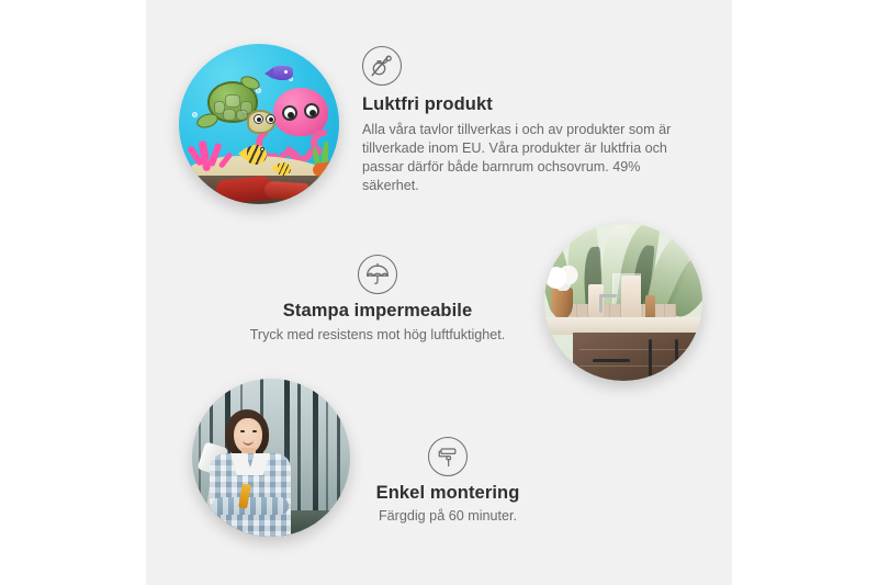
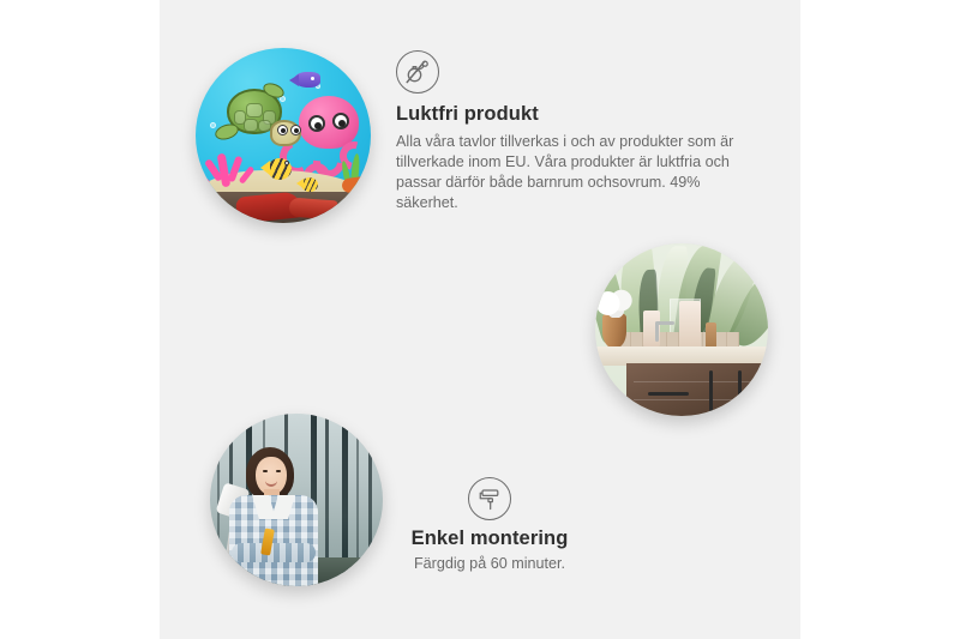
  Luktfri produkt
  Alla våra tavlor tillverkas i och av produkter som är tillverkade inom EU. Våra produkter är luktfria och passar därför både barnrum ochsovrum. 49% säkerhet.
- Stampa impermeabile
- Tryck med resistens mot hög luftfuktighet.
  Enkel montering
  Färgdig på 60 minuter.
